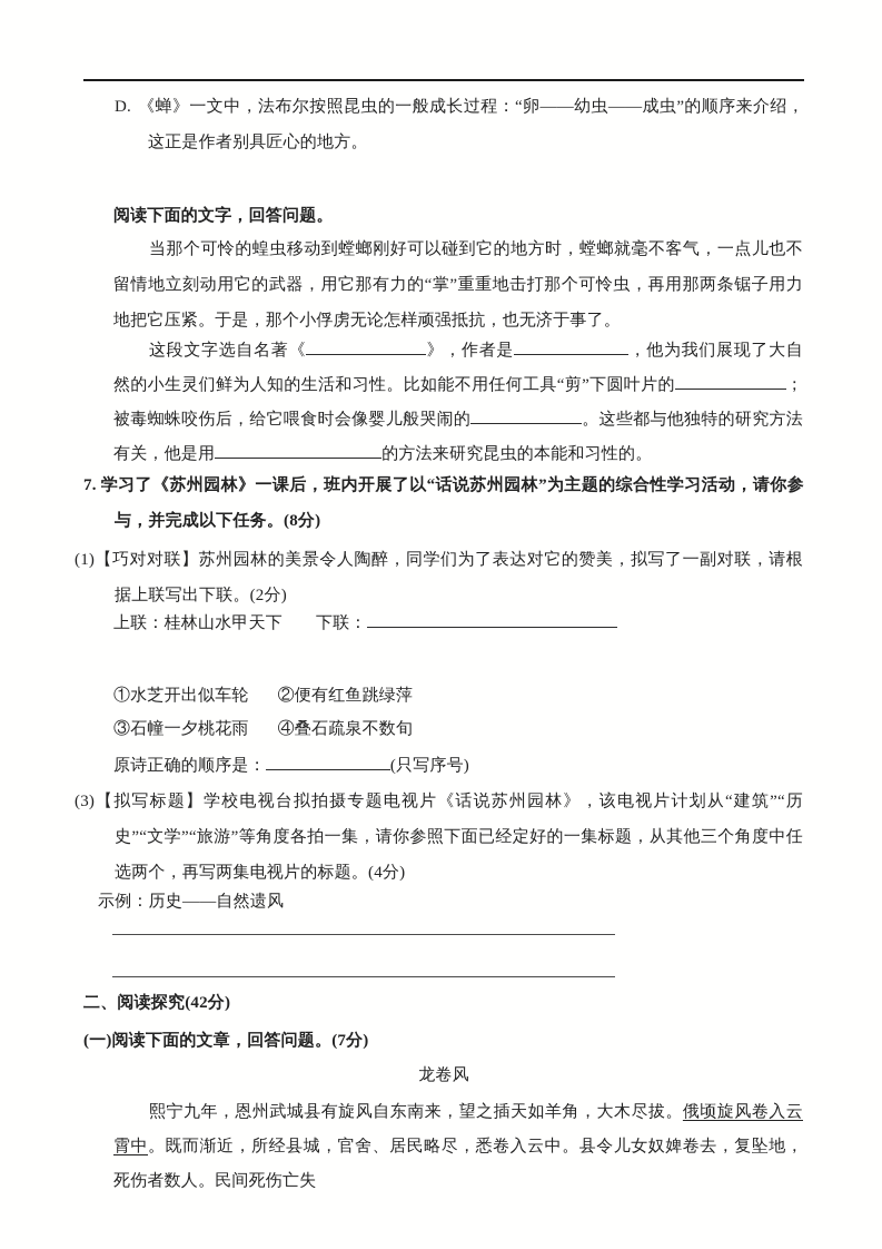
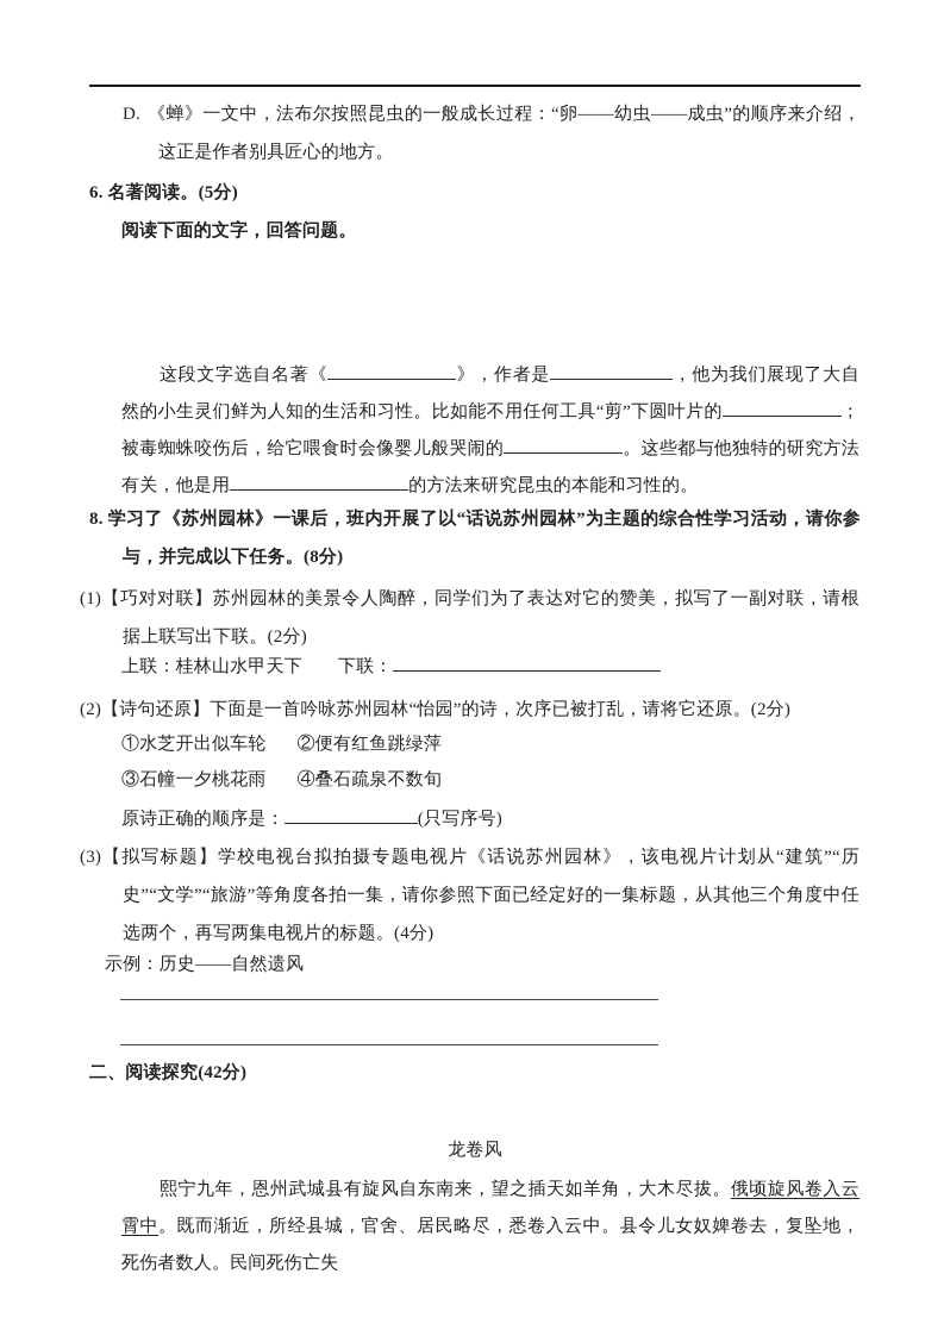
  D. 《蝉》一文中，法布尔按照昆虫的一般成长过程：“卵——幼虫——成虫”的顺序来介绍，这正是作者别具匠心的地方。
+ 6. 名著阅读。(5分)
  阅读下面的文字，回答问题。
- 当那个可怜的蝗虫移动到螳螂刚好可以碰到它的地方时，螳螂就毫不客气，一点儿也不留情地立刻动用它的武器，用它那有力的“掌”重重地击打那个可怜虫，再用那两条锯子用力地把它压紧。于是，那个小俘虏无论怎样顽强抵抗，也无济于事了。
  这段文字选自名著《 》，作者是 ，他为我们展现了大自然的小生灵们鲜为人知的生活和习性。比如能不用任何工具“剪”下圆叶片的 ；被毒蜘蛛咬伤后，给它喂食时会像婴儿般哭闹的 。这些都与他独特的研究方法有关，他是用 的方法来研究昆虫的本能和习性的。
- 7. 学习了《苏州园林》一课后，班内开展了以“话说苏州园林”为主题的综合性学习活动，请你参与，并完成以下任务。(8分)
+ 8. 学习了《苏州园林》一课后，班内开展了以“话说苏州园林”为主题的综合性学习活动，请你参与，并完成以下任务。(8分)
  (1)【巧对对联】苏州园林的美景令人陶醉，同学们为了表达对它的赞美，拟写了一副对联，请根据上联写出下联。(2分)
  上联：桂林山水甲天下 下联：
+ (2)【诗句还原】下面是一首吟咏苏州园林“怡园”的诗，次序已被打乱，请将它还原。(2分)
  ①水芝开出似车轮 ②便有红鱼跳绿萍
  ③石幢一夕桃花雨 ④叠石疏泉不数旬
  原诗正确的顺序是： (只写序号)
  (3)【拟写标题】学校电视台拟拍摄专题电视片《话说苏州园林》，该电视片计划从“建筑”“历史”“文学”“旅游”等角度各拍一集，请你参照下面已经定好的一集标题，从其他三个角度中任选两个，再写两集电视片的标题。(4分)
  示例：历史——自然遗风
  二、阅读探究(42分)
- (一)阅读下面的文章，回答问题。(7分)
  龙卷风
  熙宁九年，恩州武城县有旋风自东南来，望之插天如羊角，大木尽拔。俄顷旋风卷入云霄中。既而渐近，所经县城，官舍、居民略尽，悉卷入云中。县令儿女奴婢卷去，复坠地，死伤者数人。民间死伤亡失
